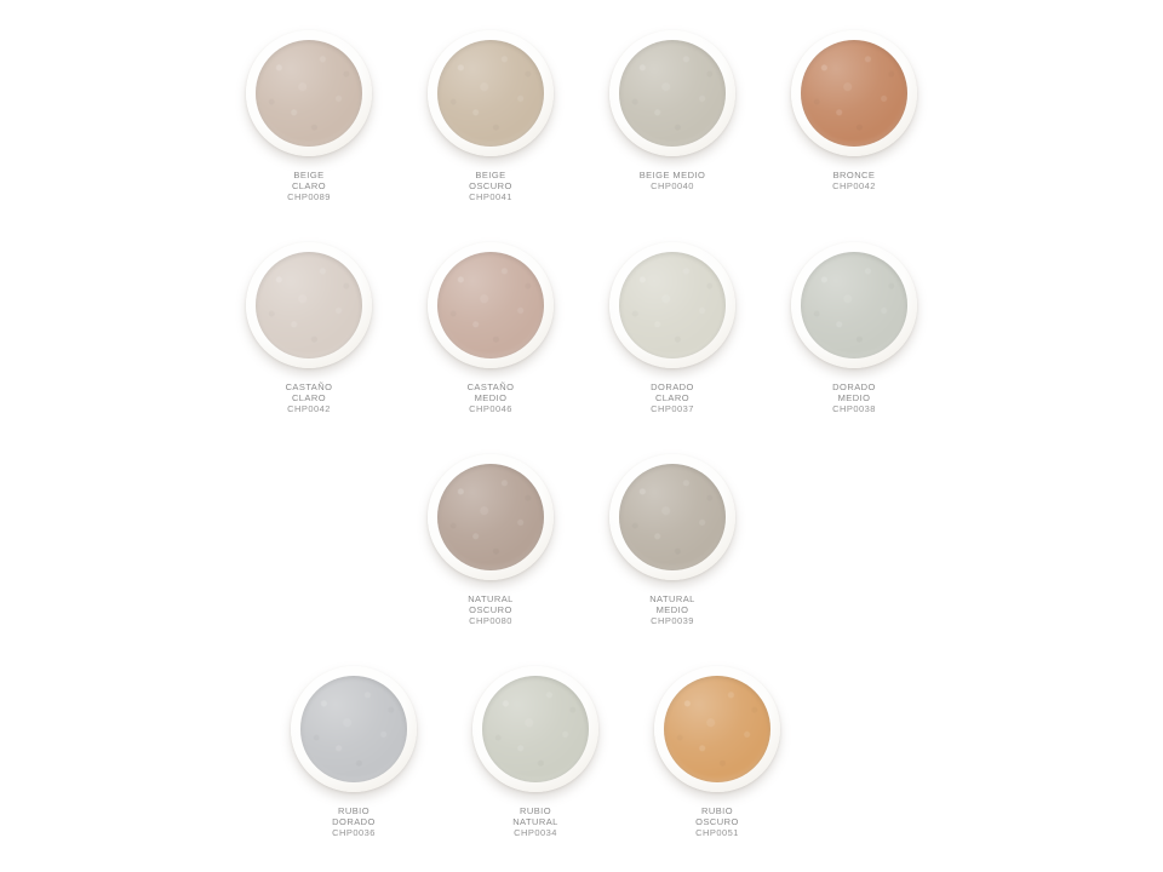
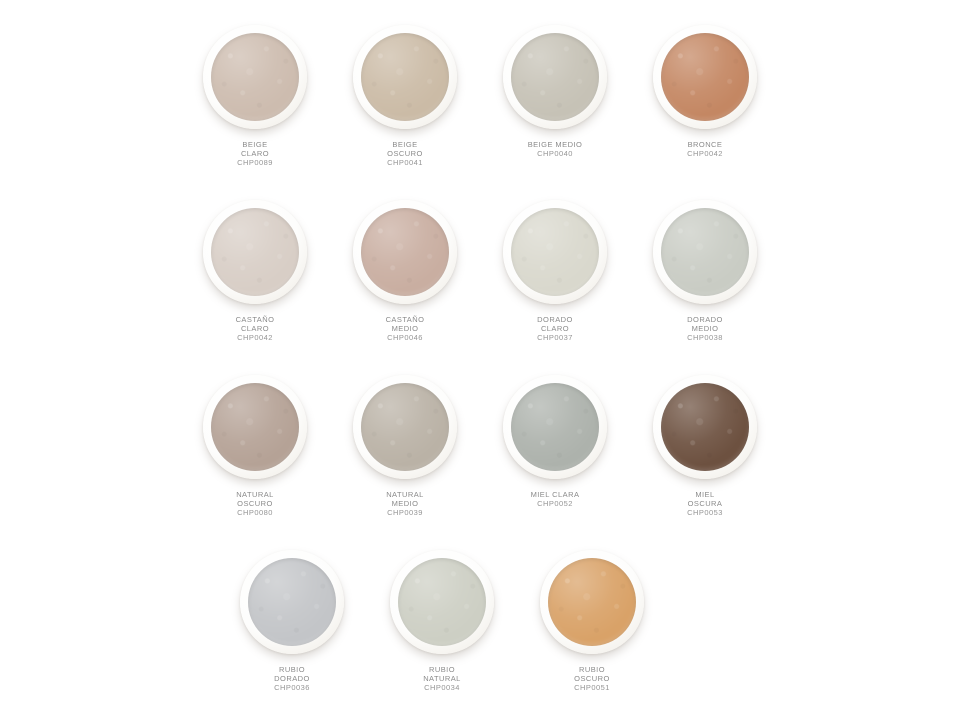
  BEIGE
  CLARO
  CHP0089
  BEIGE
  OSCURO
  CHP0041
  BEIGE MEDIO
  CHP0040
  BRONCE
  CHP0042
  CASTAÑO
  CLARO
  CHP0042
  CASTAÑO
  MEDIO
  CHP0046
  DORADO
  CLARO
  CHP0037
  DORADO
  MEDIO
  CHP0038
  NATURAL
  OSCURO
  CHP0080
  NATURAL
  MEDIO
  CHP0039
+ MIEL CLARA
+ CHP0052
+ MIEL
+ OSCURA
+ CHP0053
  RUBIO
  DORADO
  CHP0036
  RUBIO
  NATURAL
  CHP0034
  RUBIO
  OSCURO
  CHP0051
